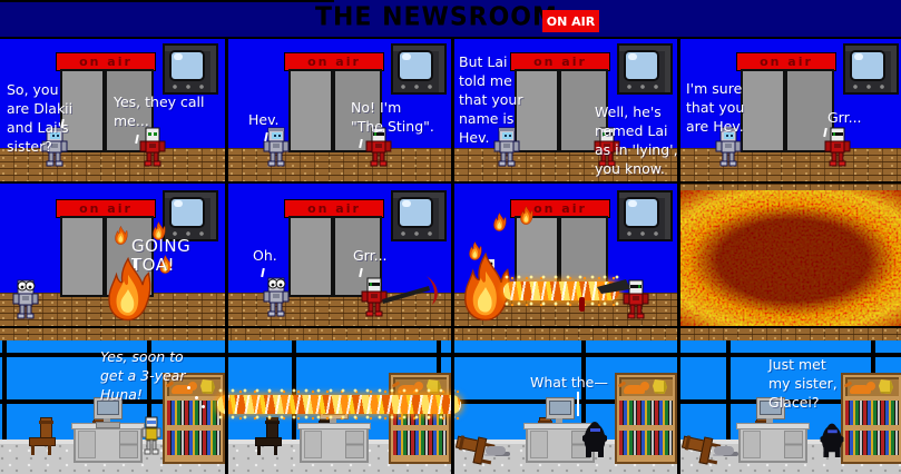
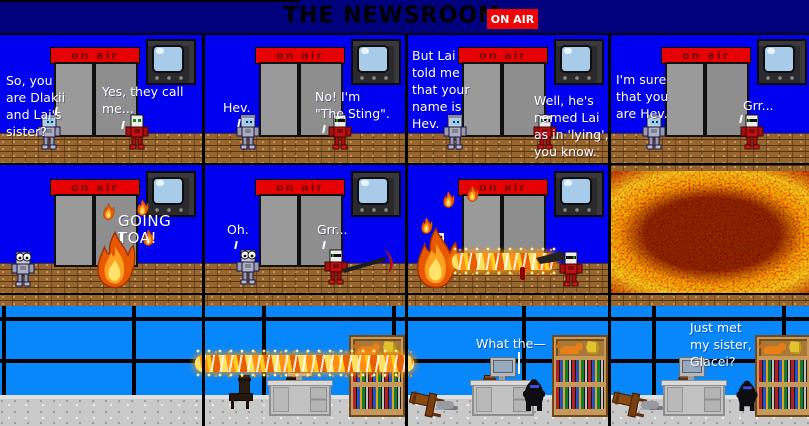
  THE NEWSROO
  ON AIR
  on air
  So, you
  are Dlakii
  and Lais
  sister?
  Yes, they call
  me...
  on air
  Hev.
  No! I'm
  "The Sting".
  on air
  But Lai
  told me
  that your
  name is
  Hev.
  Well, he's
  named Lai
  as in 'lying',
  you know.
  on air
  I'm sure
  that you
  are Hev.
  Grr...
  on air
  GOING TOA!
  on air
  Oh.
  Grr...
  on air
- Yes, soon to
- get a 3-year
- Huna!
  What the—
  Just met
  my sister,
  Glacei?
